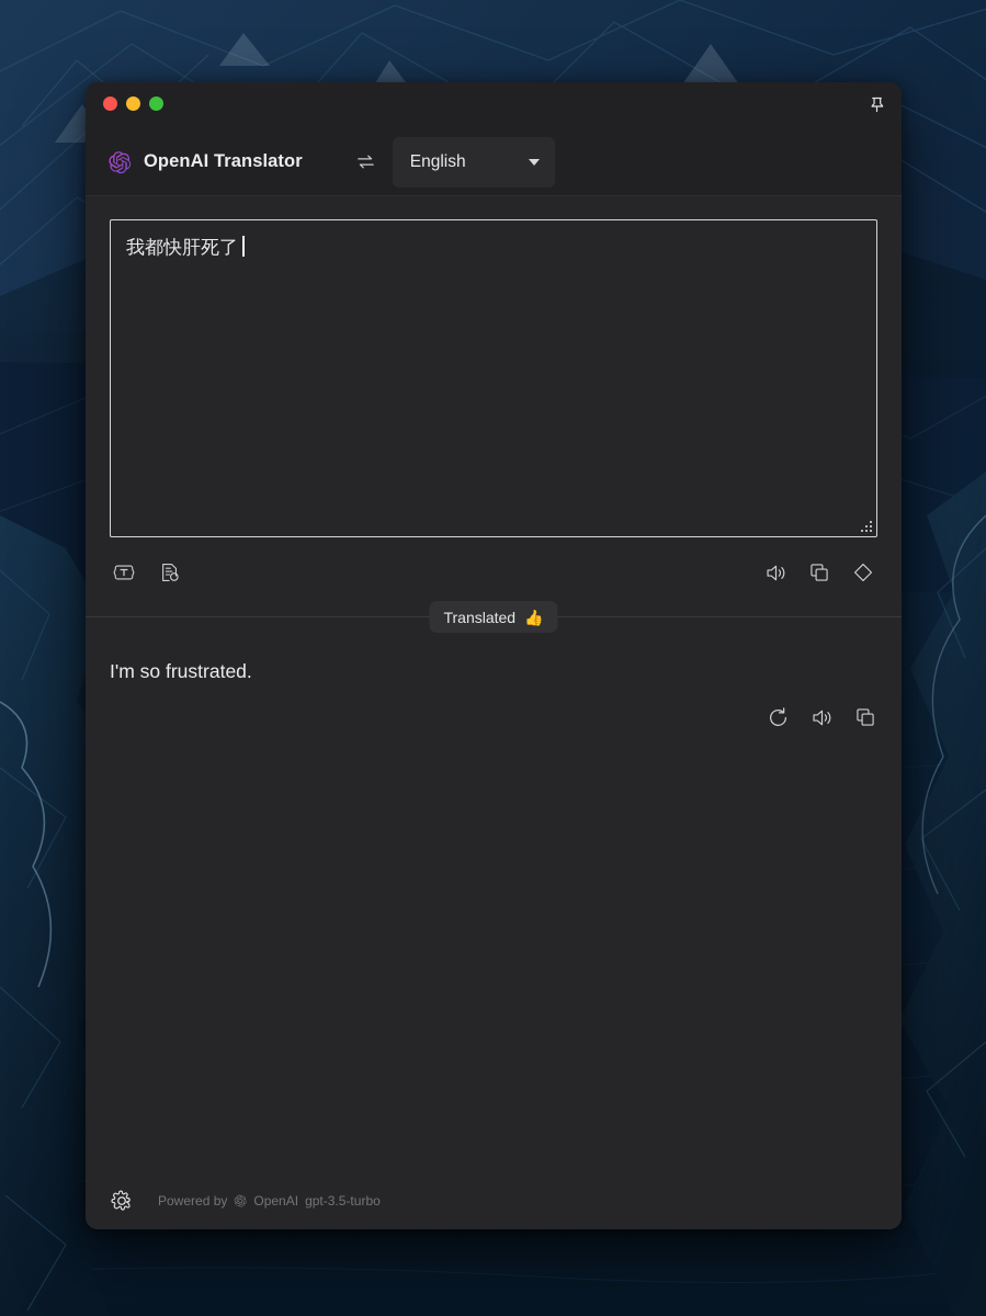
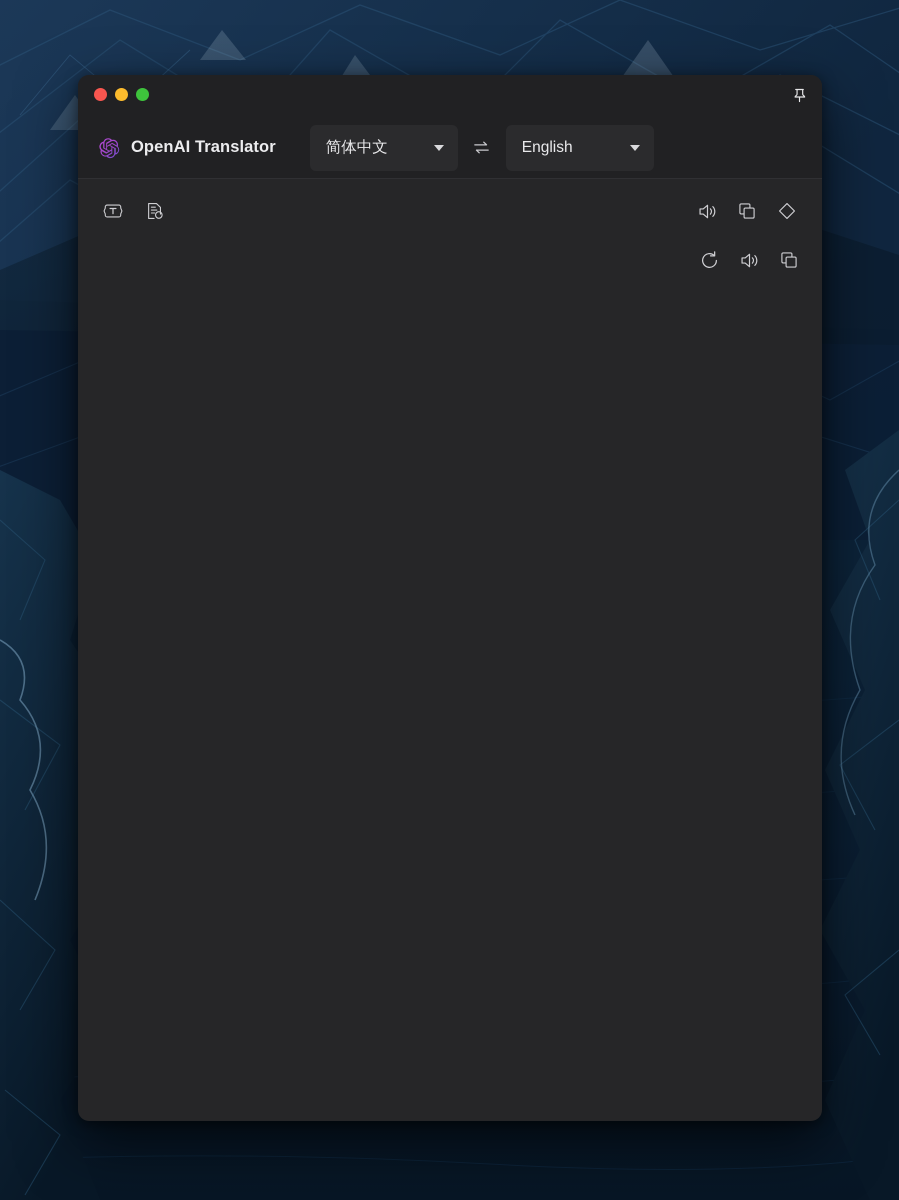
  OpenAI Translator
+ 简体中文
  English
- 我都快肝死了
- Translated
- 👍
- I'm so frustrated.
- Powered by
- OpenAI
- gpt-3.5-turbo
